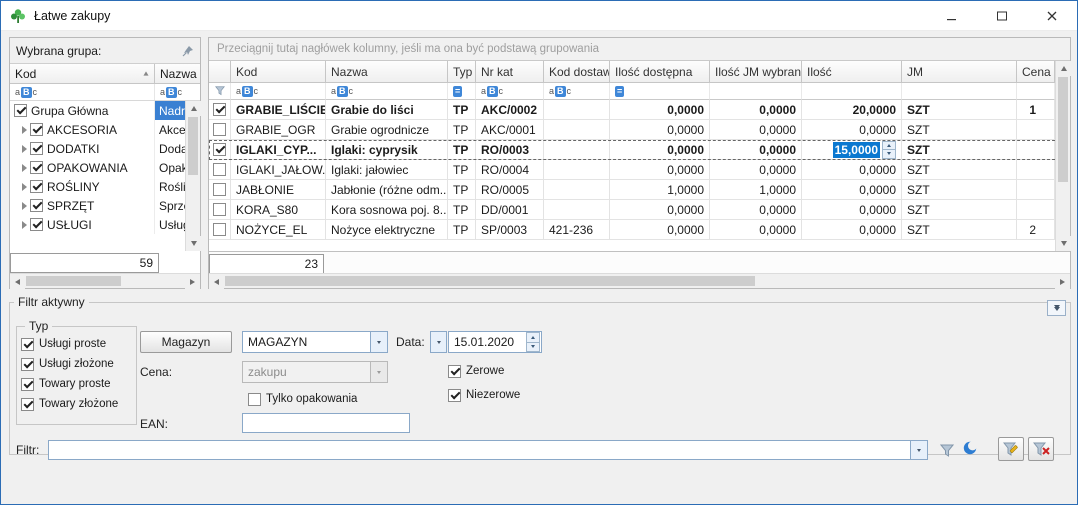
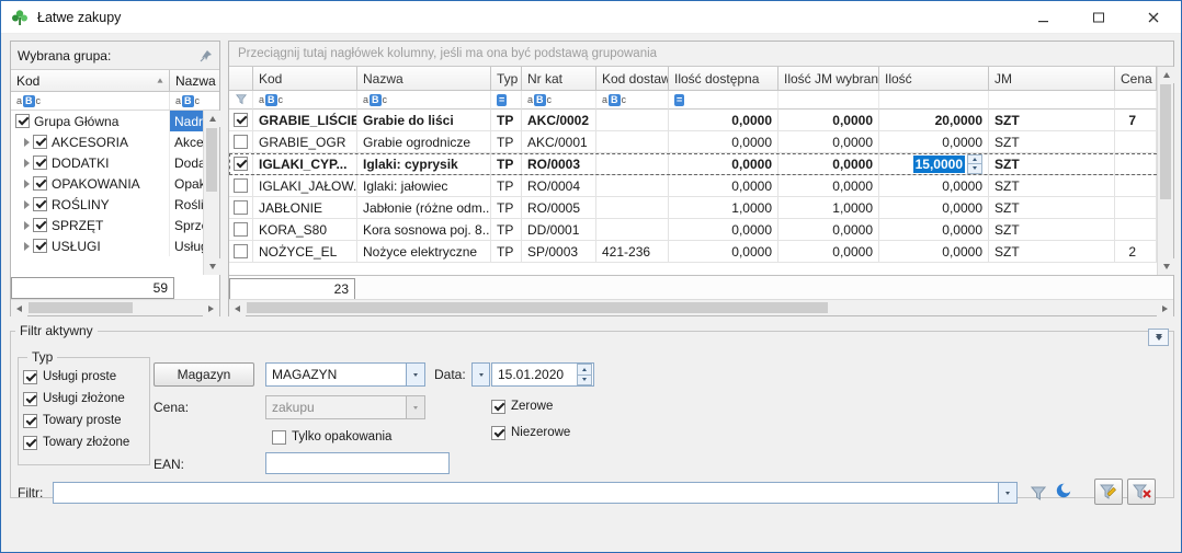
  Łatwe zakupy
  Wybrana grupa:
  Kod
  Nazwa
  a
  B
  c
  a
  B
  c
  Grupa Główna
  Nadr
  AKCESORIA
  Akce
  DODATKI
  Dod
  OPAKOWANIA
  Opa
  ROŚLINY
  Rośl
  SPRZĘT
  Sprz
  USŁUGI
  Usłu
  59
  Przeciągnij tutaj nagłówek kolumny, jeśli ma ona być podstawą grupowania
  Kod
  Nazwa
  Typ
  Nr kat
  Kod dostaw
  Ilość dostępna
  Ilość JM wybran
  Ilość
  JM
  Cena
  a
  B
  c
  a
  B
  c
  =
  a
  B
  c
  a
  B
  c
  =
  GRABIE_LIŚCIE
  Grabie do liści
  TP
  AKC/0002
  0,0000
  0,0000
  20,0000
  SZT
- 1
+ 7
  GRABIE_OGR
  Grabie ogrodnicze
  TP
  AKC/0001
  0,0000
  0,0000
  0,0000
  SZT
  IGLAKI_CYP...
  Iglaki: cyprysik
  TP
  RO/0003
  0,0000
  0,0000
  15,0000
  SZT
  IGLAKI_JAŁOW.
  Iglaki: jałowiec
  TP
  RO/0004
  0,0000
  0,0000
  0,0000
  SZT
  JABŁONIE
  Jabłonie (różne odm..
  TP
  RO/0005
  1,0000
  1,0000
  0,0000
  SZT
  KORA_S80
  Kora sosnowa poj. 8..
  TP
  DD/0001
  0,0000
  0,0000
  0,0000
  SZT
  NOŻYCE_EL
  Nożyce elektryczne
  TP
  SP/0003
  421-236
  0,0000
  0,0000
  0,0000
  SZT
  2
  23
  Filtr aktywny
  Typ
  Usługi proste
  Usługi złożone
  Towary proste
  Towary złożone
  Magazyn
  MAGAZYN
  Data:
  15.01.2020
  Cena:
  zakupu
  Tylko opakowania
  Zerowe
  Niezerowe
  EAN:
  Filtr:
